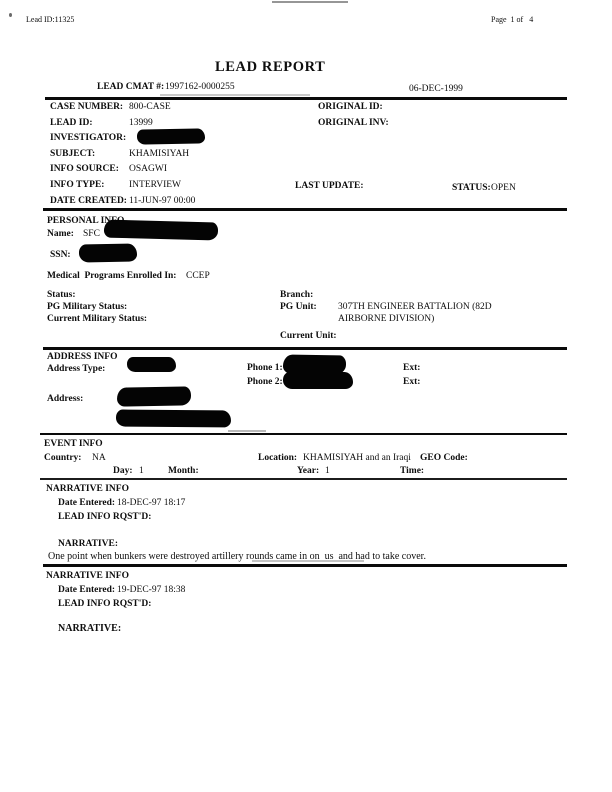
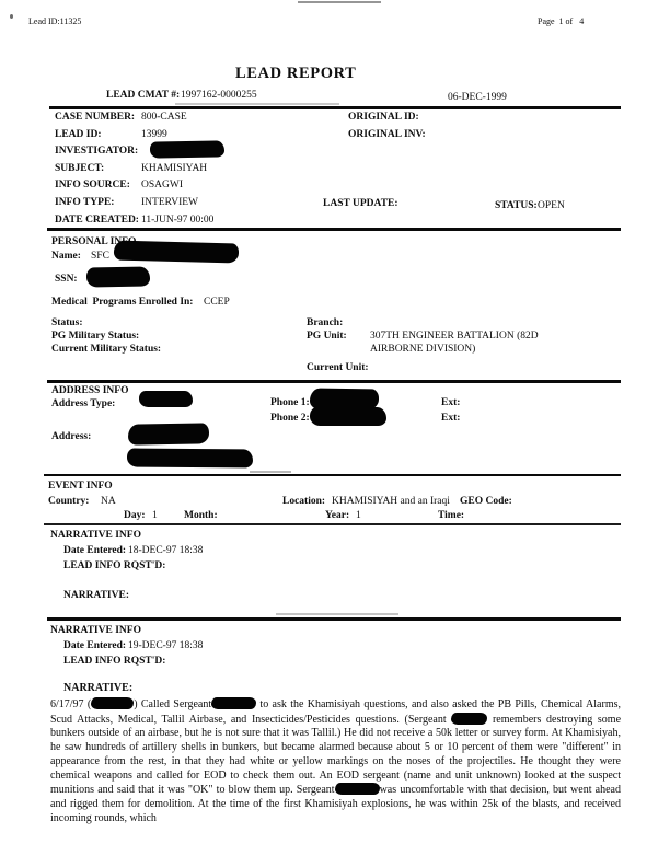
  Lead ID:11325
  Page 1 of 4
  LEAD REPORT
  LEAD CMAT #:
  1997162-0000255
  06-DEC-1999
  CASE NUMBER:
  800-CASE
  ORIGINAL ID:
  LEAD ID:
  13999
  ORIGINAL INV:
  INVESTIGATOR:
  SUBJECT:
  KHAMISIYAH
  INFO SOURCE:
  OSAGWI
  INFO TYPE:
  INTERVIEW
  LAST UPDATE:
  STATUS:
  OPEN
  DATE CREATED:
  11-JUN-97 00:00
  PERSONAL I
  Name:
  SFC
  SSN:
  Medical Programs Enrolled In:
  CCEP
  Status:
  Branch:
  PG Military Status:
  PG Unit:
  307TH ENGINEER BATTALION (82D
  Current Military Status:
  AIRBORNE DIVISION)
  Current Unit:
  ADDRESS INFO
  Address Type:
  Phone 1:
  Ext:
  Phone 2:
  Ext:
  Address:
  EVENT INFO
  Country:
  NA
  Location:
  KHAMISIYAH and an Iraqi
  GEO Code:
  Day:
  1
  Month:
  Year:
  1
  Time:
  NARRATIVE INFO
  Date Entered:
- 18-DEC-97 18:17
+ 18-DEC-97 18:38
  LEAD INFO RQST'D:
  NARRATIVE:
- One point when bunkers were destroyed artillery rounds came in on us and had to take cover.
  NARRATIVE INFO
  Date Entered:
  19-DEC-97 18:38
  LEAD INFO RQST'D:
  NARRATIVE:
+ 6/17/97 ( ) Called Sergeant to ask the Khamisiyah questions, and also asked the PB Pills, Chemical Alarms, Scud Attacks, Medical, Tallil Airbase, and Insecticides/Pesticides questions. (Sergeant remembers destroying some bunkers outside of an airbase, but he is not sure that it was Tallil.) He did not receive a 50k letter or survey form. At Khamisiyah, he saw hundreds of artillery shells in bunkers, but became alarmed because about 5 or 10 percent of them were "different" in appearance from the rest, in that they had white or yellow markings on the noses of the projectiles. He thought they were chemical weapons and called for EOD to check them out. An EOD sergeant (name and unit unknown) looked at the suspect munitions and said that it was "OK" to blow them up. Sergeant was uncomfortable with that decision, but went ahead and rigged them for demolition. At the time of the first Khamisiyah explosions, he was within 25k of the blasts, and received incoming rounds, which
